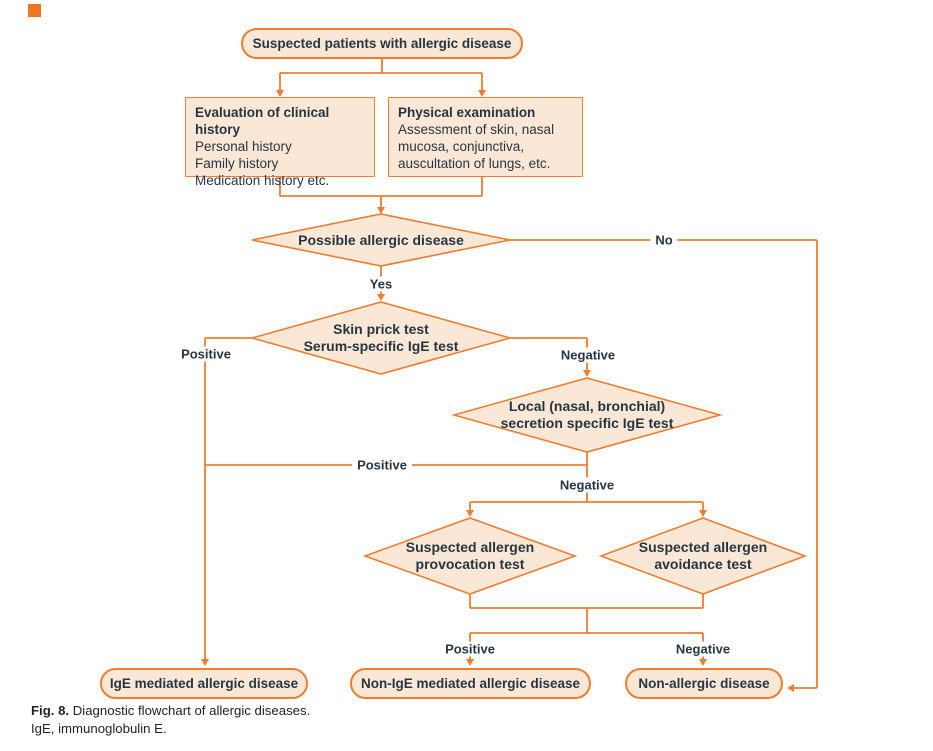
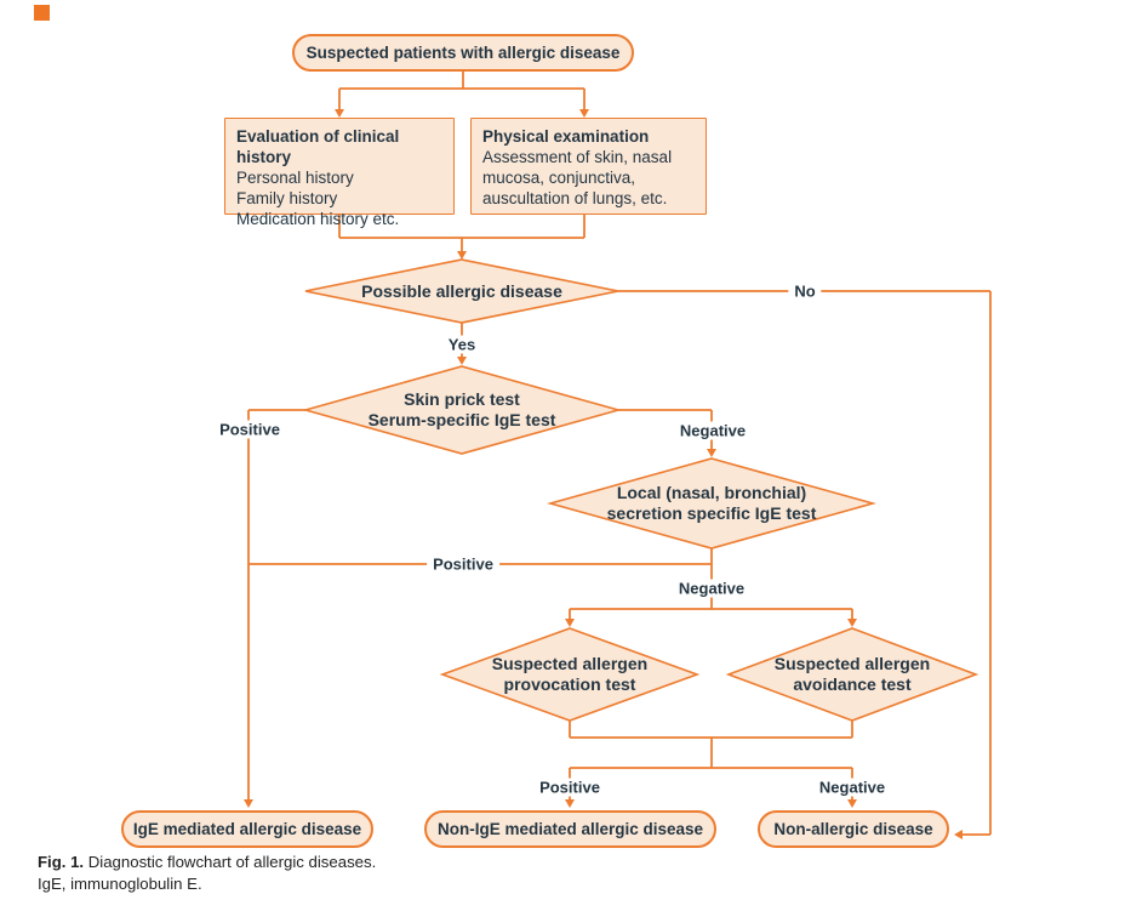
  Suspected patients with allergic disease
  Evaluation of clinical history
  Personal history
  Family history
  Medication history etc.
  Physical examination
  Assessment of skin, nasal
  mucosa, conjunctiva,
  auscultation of lungs, etc.
  Possible allergic disease
  Skin prick test
  Serum-specific IgE test
  Local (nasal, bronchial)
  secretion specific IgE test
  Suspected allergen
  provocation test
  Suspected allergen
  avoidance test
  No
  Yes
  Positive
  Negative
  Positive
  Negative
  Positive
  Negative
  IgE mediated allergic disease
  Non-IgE mediated allergic disease
  Non-allergic disease
- Fig. 8. Diagnostic flowchart of allergic diseases.
+ Fig. 1. Diagnostic flowchart of allergic diseases.
  IgE, immunoglobulin E.
